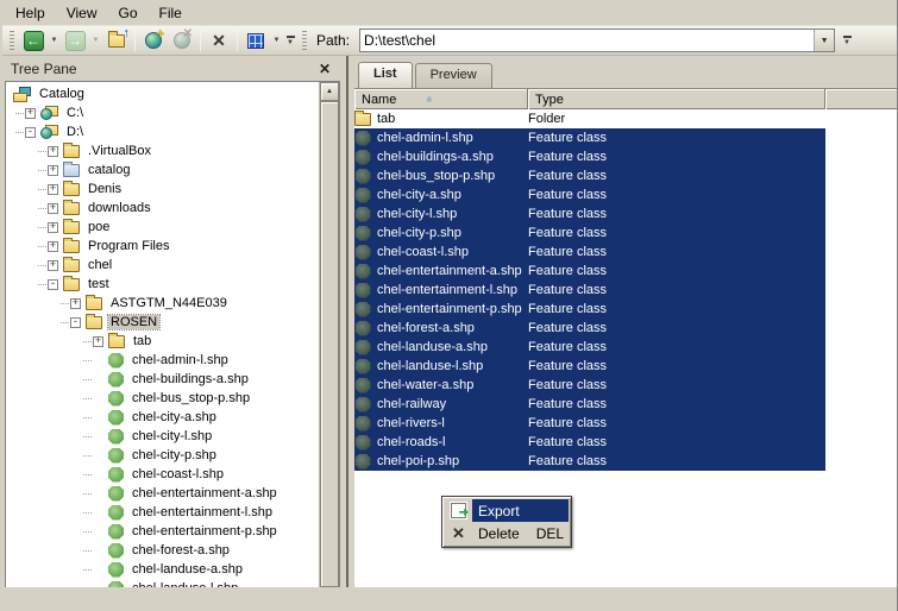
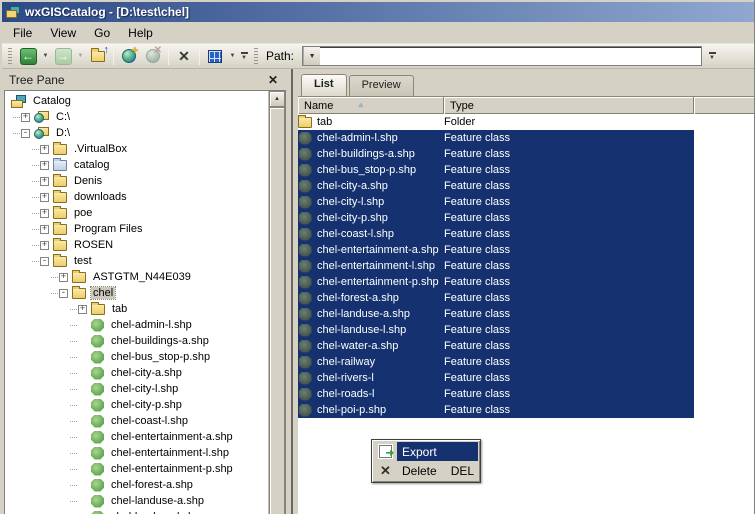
+ wxGISCatalog - [D:\test\chel]
- Help
+ File
  View
  Go
- File
+ Help
  ←
  →
  ↑
  +
  ✕
  ✕
  Path:
- D:\test\chel
  Tree Pane
  ✕
  Catalog
  +
  C:\
  -
  D:\
  +
  .VirtualBox
  +
  catalog
  +
  Denis
  +
  downloads
  +
  poe
  +
  Program Files
  +
- chel
+ ROSEN
  -
  test
  +
  ASTGTM_N44E039
  -
- ROSEN
+ chel
  +
  tab
  chel-admin-l.shp
  chel-buildings-a.shp
  chel-bus_stop-p.shp
  chel-city-a.shp
  chel-city-l.shp
  chel-city-p.shp
  chel-coast-l.shp
  chel-entertainment-a.shp
  chel-entertainment-l.shp
  chel-entertainment-p.shp
  chel-forest-a.shp
  chel-landuse-a.shp
  List
  Preview
  Name
  Type
  tab
  Folder
  chel-admin-l.shp
  Feature class
  chel-buildings-a.shp
  Feature class
  chel-bus_stop-p.shp
  Feature class
  chel-city-a.shp
  Feature class
  chel-city-l.shp
  Feature class
  chel-city-p.shp
  Feature class
  chel-coast-l.shp
  Feature class
  chel-entertainment-a.shp
  Feature class
  chel-entertainment-l.shp
  Feature class
  chel-entertainment-p.shp
  Feature class
  chel-forest-a.shp
  Feature class
  chel-landuse-a.shp
  Feature class
  chel-landuse-l.shp
  Feature class
  chel-water-a.shp
  Feature class
  chel-railway
  Feature class
  chel-rivers-l
  Feature class
  chel-roads-l
  Feature class
  chel-poi-p.shp
  Feature class
  Export
  ✕
  Delete
  DEL
